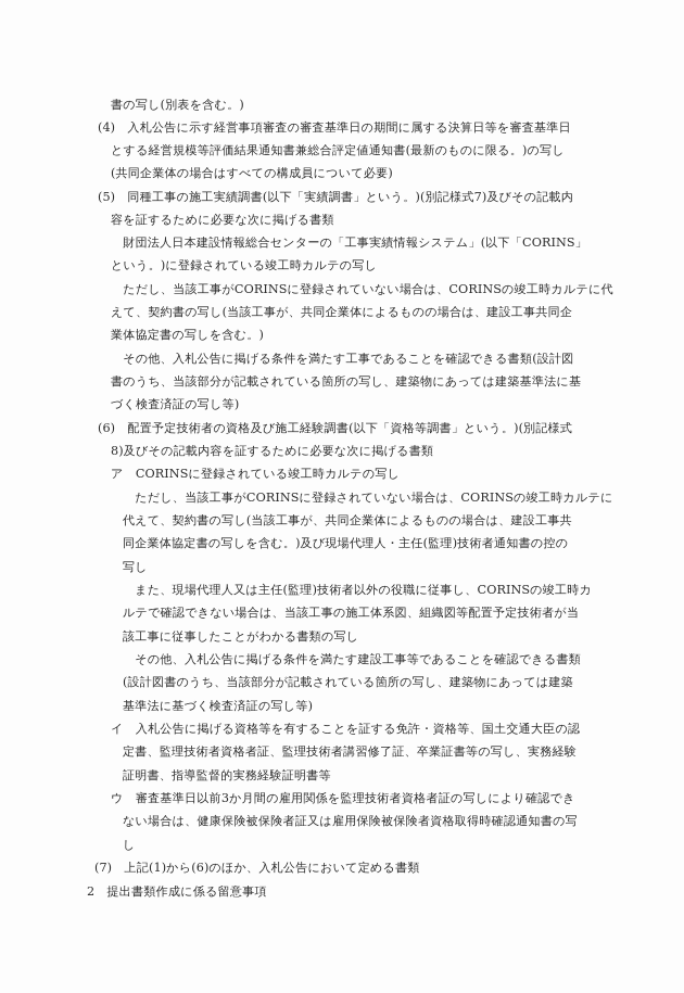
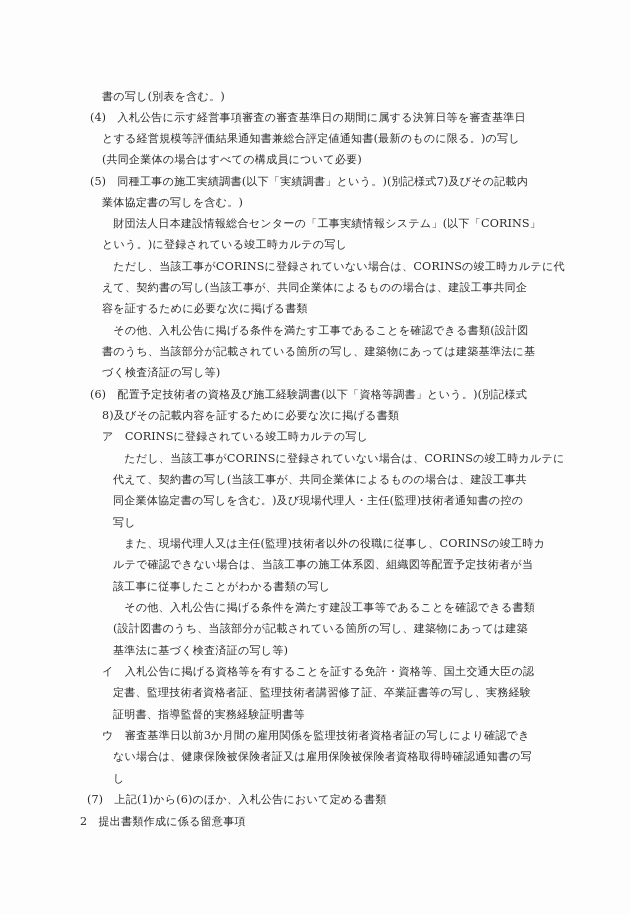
  書の写し(別表を含む。)
  (4) 入札公告に示す経営事項審査の審査基準日の期間に属する決算日等を審査基準日
  とする経営規模等評価結果通知書兼総合評定値通知書(最新のものに限る。)の写し
  (共同企業体の場合はすべての構成員について必要)
  (5) 同種工事の施工実績調書(以下「実績調書」という。)(別記様式7)及びその記載内
- 容を証するために必要な次に掲げる書類
+ 業体協定書の写しを含む。)
  財団法人日本建設情報総合センターの「工事実績情報システム」(以下「CORINS」
  という。)に登録されている竣工時カルテの写し
  ただし、当該工事がCORINSに登録されていない場合は、CORINSの竣工時カルテに代
  えて、契約書の写し(当該工事が、共同企業体によるものの場合は、建設工事共同企
- 業体協定書の写しを含む。)
+ 容を証するために必要な次に掲げる書類
  その他、入札公告に掲げる条件を満たす工事であることを確認できる書類(設計図
  書のうち、当該部分が記載されている箇所の写し、建築物にあっては建築基準法に基
  づく検査済証の写し等)
  (6) 配置予定技術者の資格及び施工経験調書(以下「資格等調書」という。)(別記様式
  8)及びその記載内容を証するために必要な次に掲げる書類
  ア CORINSに登録されている竣工時カルテの写し
  ただし、当該工事がCORINSに登録されていない場合は、CORINSの竣工時カルテに
  代えて、契約書の写し(当該工事が、共同企業体によるものの場合は、建設工事共
  同企業体協定書の写しを含む。)及び現場代理人・主任(監理)技術者通知書の控の
  写し
  また、現場代理人又は主任(監理)技術者以外の役職に従事し、CORINSの竣工時カ
  ルテで確認できない場合は、当該工事の施工体系図、組織図等配置予定技術者が当
  該工事に従事したことがわかる書類の写し
  その他、入札公告に掲げる条件を満たす建設工事等であることを確認できる書類
  (設計図書のうち、当該部分が記載されている箇所の写し、建築物にあっては建築
  基準法に基づく検査済証の写し等)
  イ 入札公告に掲げる資格等を有することを証する免許・資格等、国土交通大臣の認
  定書、監理技術者資格者証、監理技術者講習修了証、卒業証書等の写し、実務経験
  証明書、指導監督的実務経験証明書等
  ウ 審査基準日以前3か月間の雇用関係を監理技術者資格者証の写しにより確認でき
  ない場合は、健康保険被保険者証又は雇用保険被保険者資格取得時確認通知書の写
  し
  (7) 上記(1)から(6)のほか、入札公告において定める書類
  2 提出書類作成に係る留意事項
